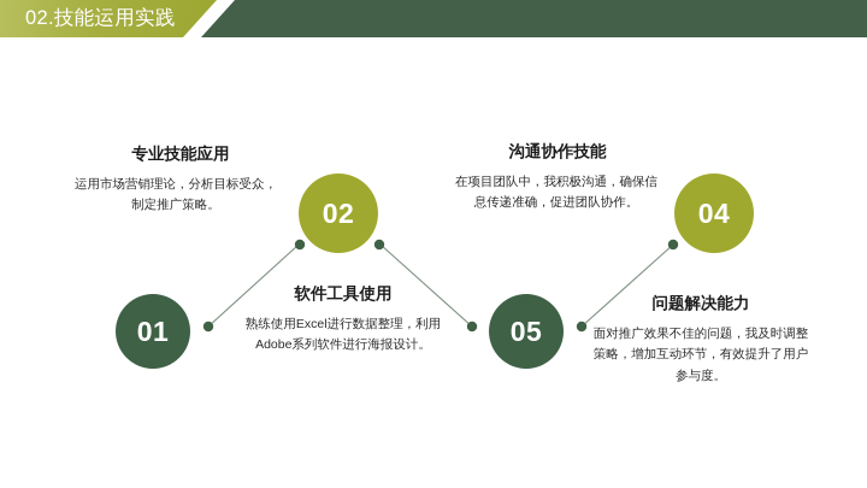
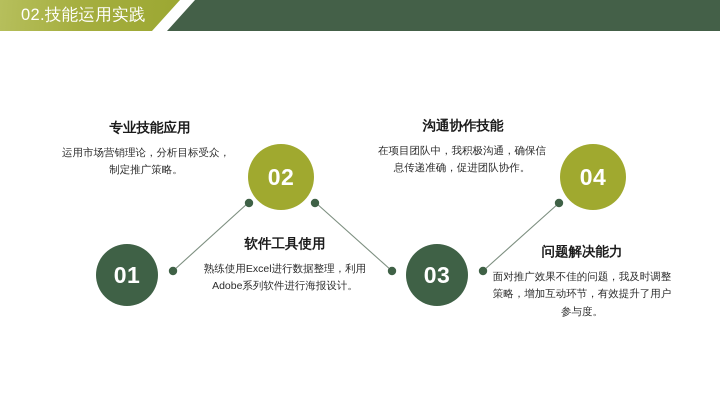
  02.技能运用实践
  01
  02
- 05
+ 03
  04
  专业技能应用
  运用市场营销理论，分析目标受众，制定推广策略。
  软件工具使用
  熟练使用Excel进行数据整理，利用Adobe系列软件进行海报设计。
  沟通协作技能
  在项目团队中，我积极沟通，确保信息传递准确，促进团队协作。
  问题解决能力
  面对推广效果不佳的问题，我及时调整策略，增加互动环节，有效提升了用户参与度。
